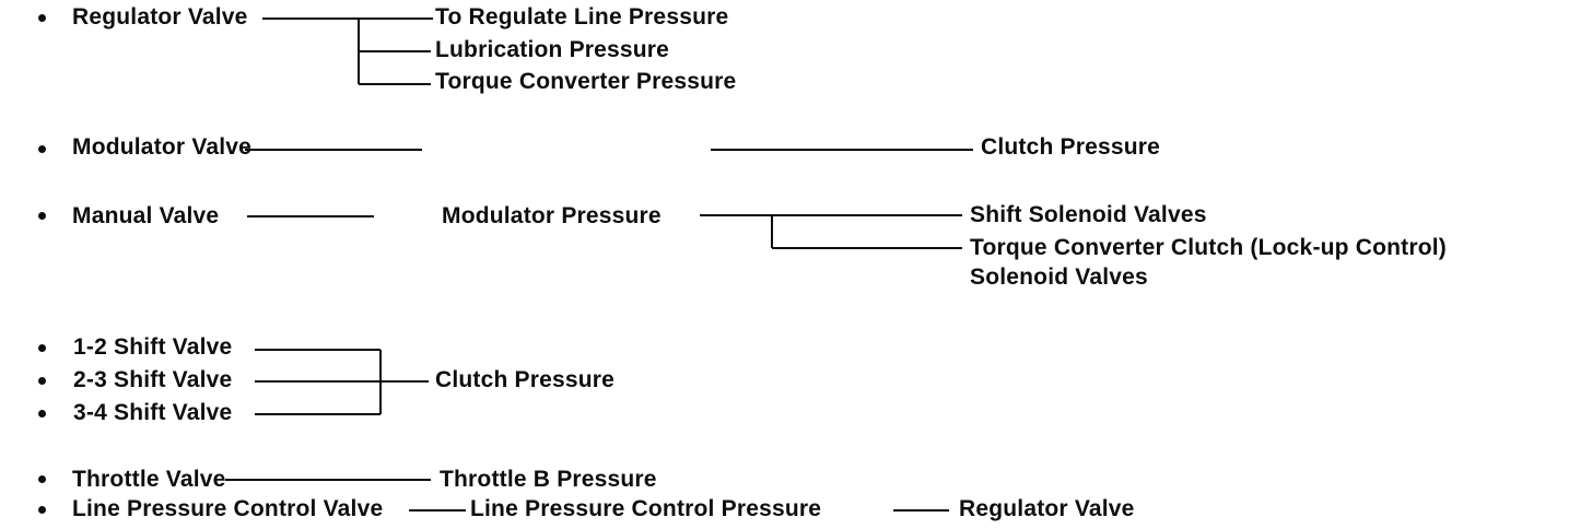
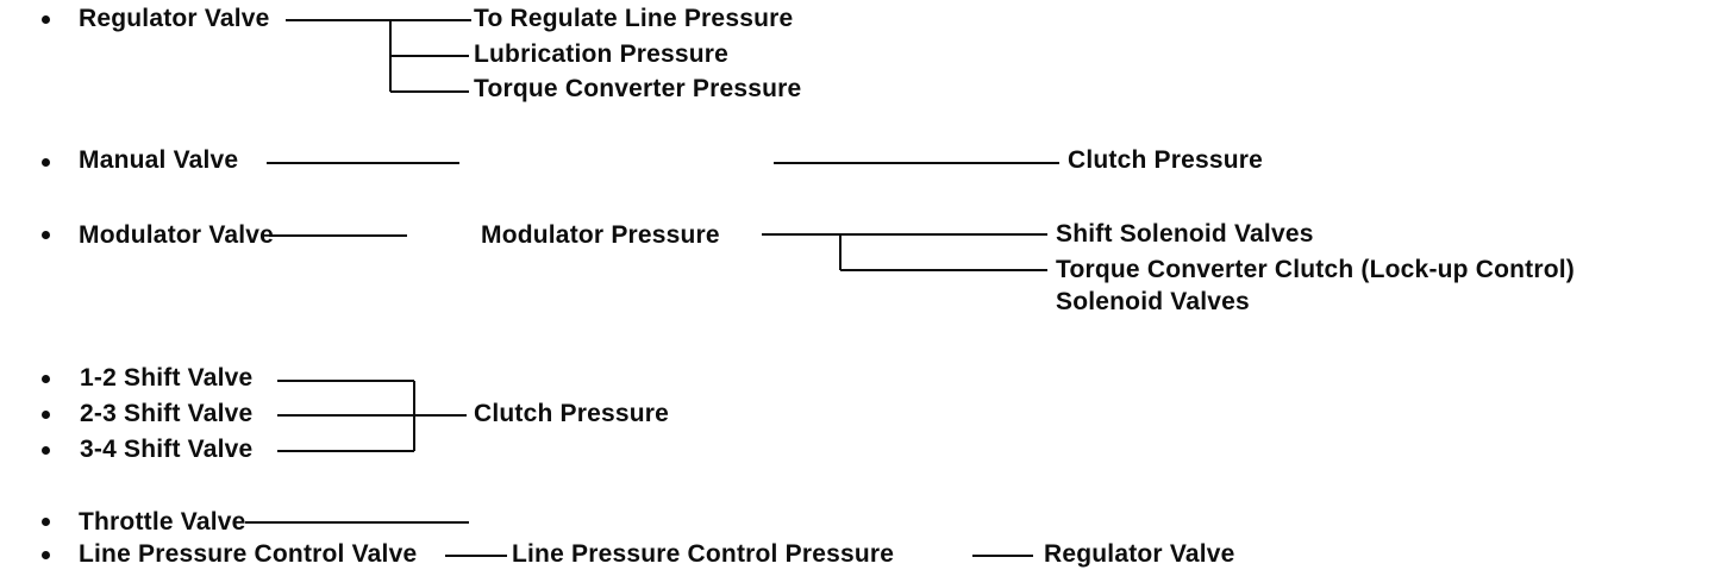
  Regulator Valve
  To Regulate Line Pressure
  Lubrication Pressure
  Torque Converter Pressure
- Modulator Valve
+ Manual Valve
  Clutch Pressure
- Manual Valve
+ Modulator Valve
  Modulator Pressure
  Shift Solenoid Valves
  Torque Converter Clutch (Lock-up Control)
  Solenoid Valves
  1-2 Shift Valve
  2-3 Shift Valve
  3-4 Shift Valve
  Clutch Pressure
  Throttle Valve
- Throttle B Pressure
  Line Pressure Control Valve
  Line Pressure Control Pressure
  Regulator Valve
